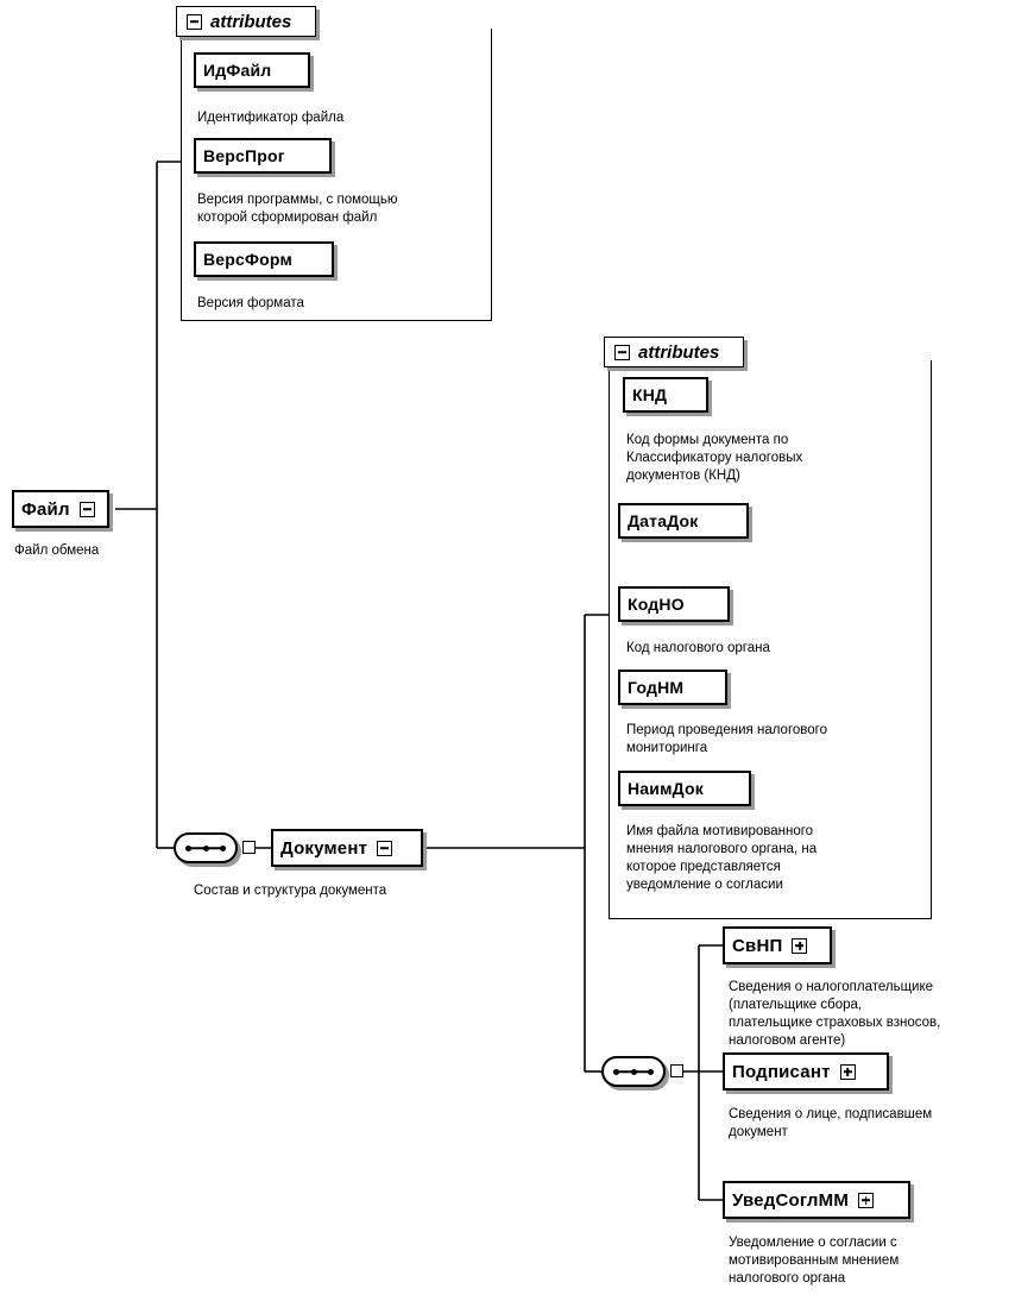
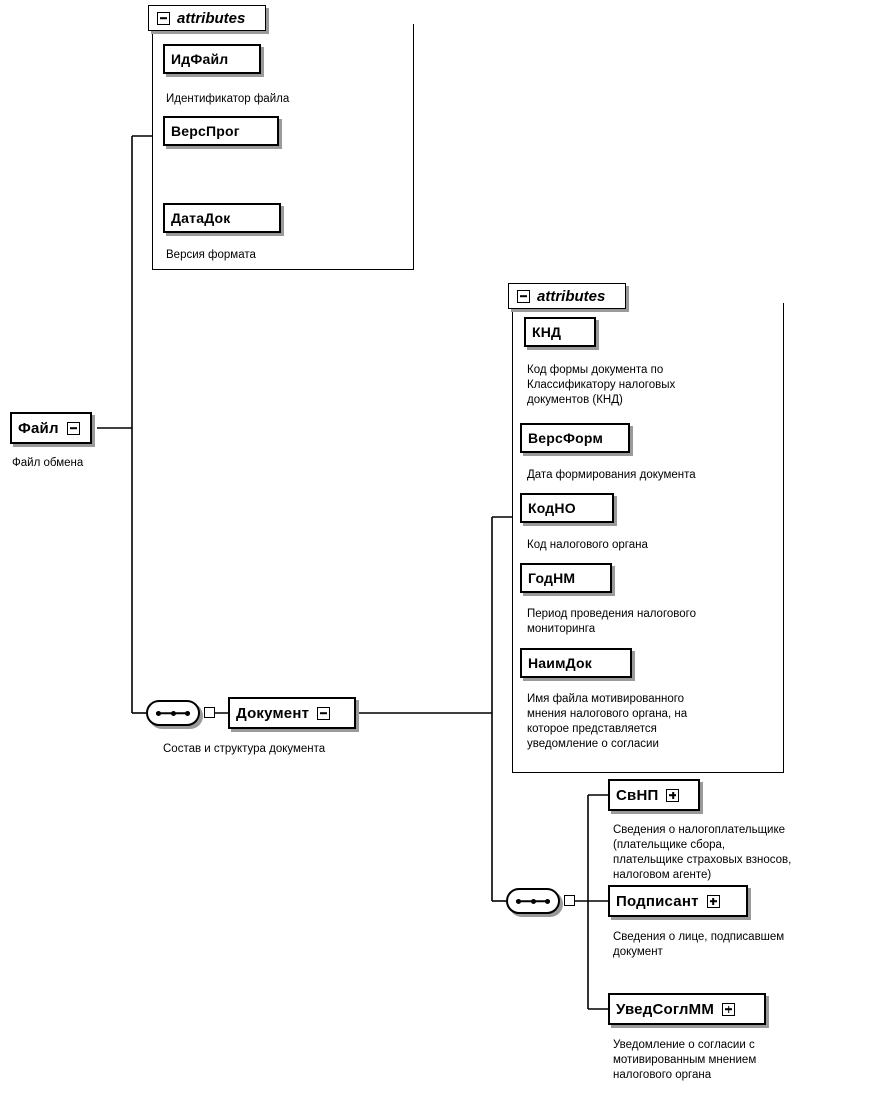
  Файл
  Файл обмена
  attributes
  ИдФайл
  Идентификатор файла
  ВерсПрог
- Версия программы, с помощью
- которой сформирован файл
- ВерсФорм
+ ДатаДок
  Версия формата
  Документ
  Состав и структура документа
  attributes
  КНД
  Код формы документа по
  Классификатору налоговых
  документов (КНД)
- ДатаДок
+ ВерсФорм
+ Дата формирования документа
  КодНО
  Код налогового органа
  ГодНМ
  Период проведения налогового
  мониторинга
  НаимДок
  Имя файла мотивированного
  мнения налогового органа, на
  которое представляется
  уведомление о согласии
  СвНП
  Сведения о налогоплательщике
  (плательщике сбора,
  плательщике страховых взносов,
  налоговом агенте)
  Подписант
  Сведения о лице, подписавшем
  документ
  УведСоглММ
  Уведомление о согласии с
  мотивированным мнением
  налогового органа
